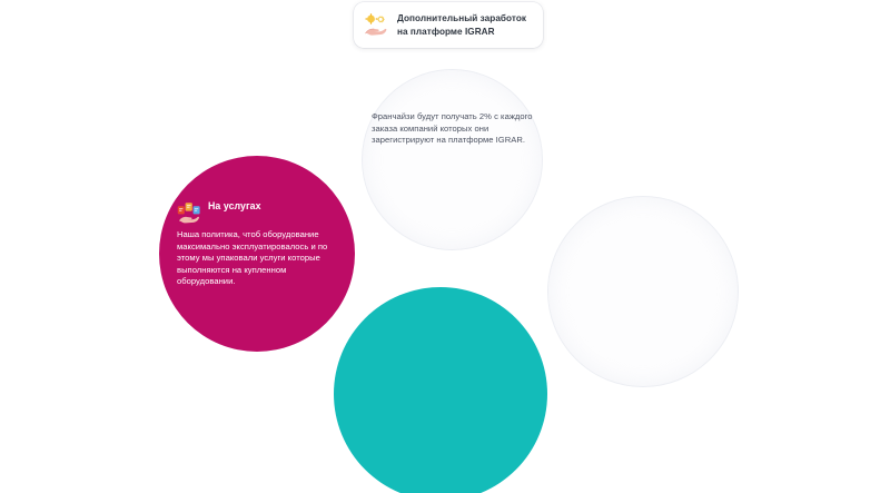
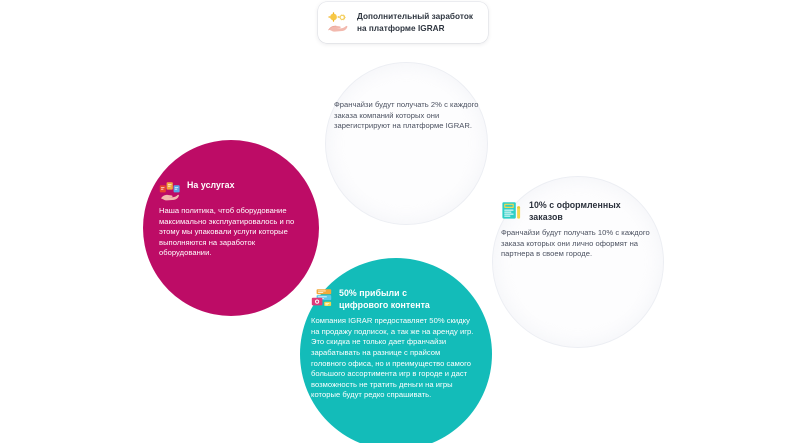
  Дополнительный заработок
  на платформе IGRAR
  Франчайзи будут получать 2% с каждого заказа компаний которых они зарегистрируют на платформе IGRAR.
+ 10% с оформленных
+ заказов
+ Франчайзи будут получать 10% с каждого заказа которых они лично оформят на партнера в своем городе.
  На услугах
- Наша политика, чтоб оборудование максимально эксплуатировалось и по этому мы упаковали услуги которые выполняются на купленном оборудовании.
+ Наша политика, чтоб оборудование максимально эксплуатировалось и по этому мы упаковали услуги которые выполняются на заработок оборудовании.
+ 50% прибыли с
+ цифрового контента
+ Компания IGRAR предоставляет 50% скидку на продажу подписок, а так же на аренду игр. Это скидка не только дает франчайзи зарабатывать на разнице с прайсом головного офиса, но и преимущество самого большого ассортимента игр в городе и даст возможность не тратить деньги на игры которые будут редко спрашивать.
